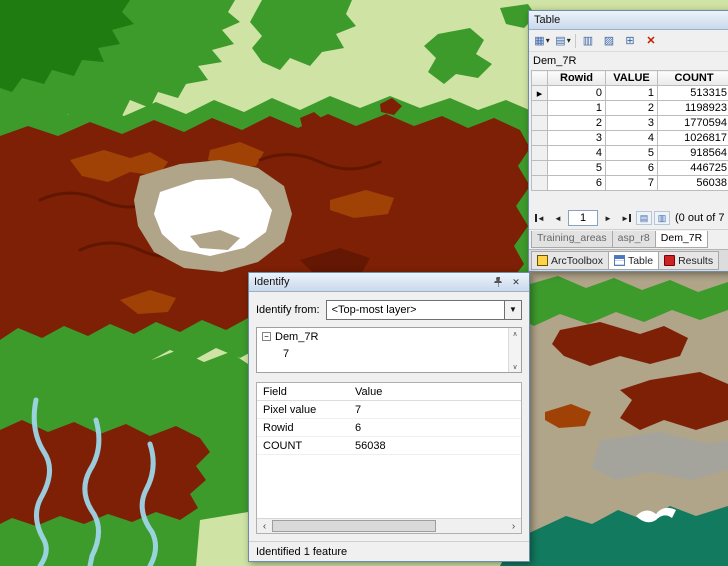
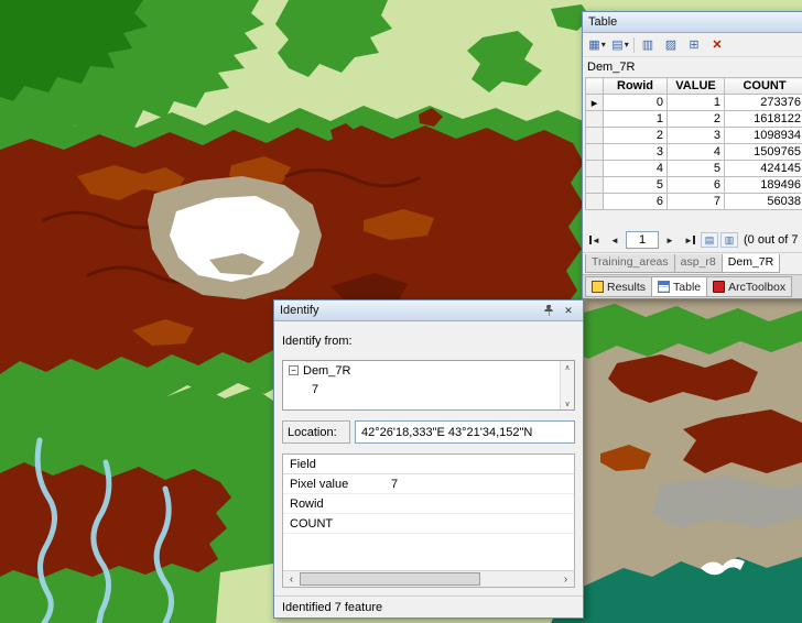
  Table
  ▦
  ▾
  ▤
  ▾
  ▥
  ▨
  ⊞
  ✕
  Dem_7R
  	Rowid	VALUE	COUNT
- ▸	0	1	513315
+ ▸	0	1	273376
- 	1	2	1198923
+ 	1	2	1618122
- 	2	3	1770594
+ 	2	3	1098934
- 	3	4	1026817
+ 	3	4	1509765
- 	4	5	918564
+ 	4	5	424145
- 	5	6	446725
+ 	5	6	189496
  	6	7	56038
  ◄
  ◄
  1
  ►
  ►
  ▤
  ▥
  (0 out of 7
  Training_areas
  asp_r8
  Dem_7R
- ArcToolbox
+ Results
  Table
- Results
+ ArcToolbox
  Identify
  ✕
  Identify from:
- <Top-most layer>
- ▼
  −
  Dem_7R
  7
+ Location:
+ 42°26'18,333"E 43°21'34,152"N
  Field
- Value
  Pixel value
  7
  Rowid
- 6
  COUNT
- 56038
  ‹
  ›
- Identified 1 feature
+ Identified 7 feature
